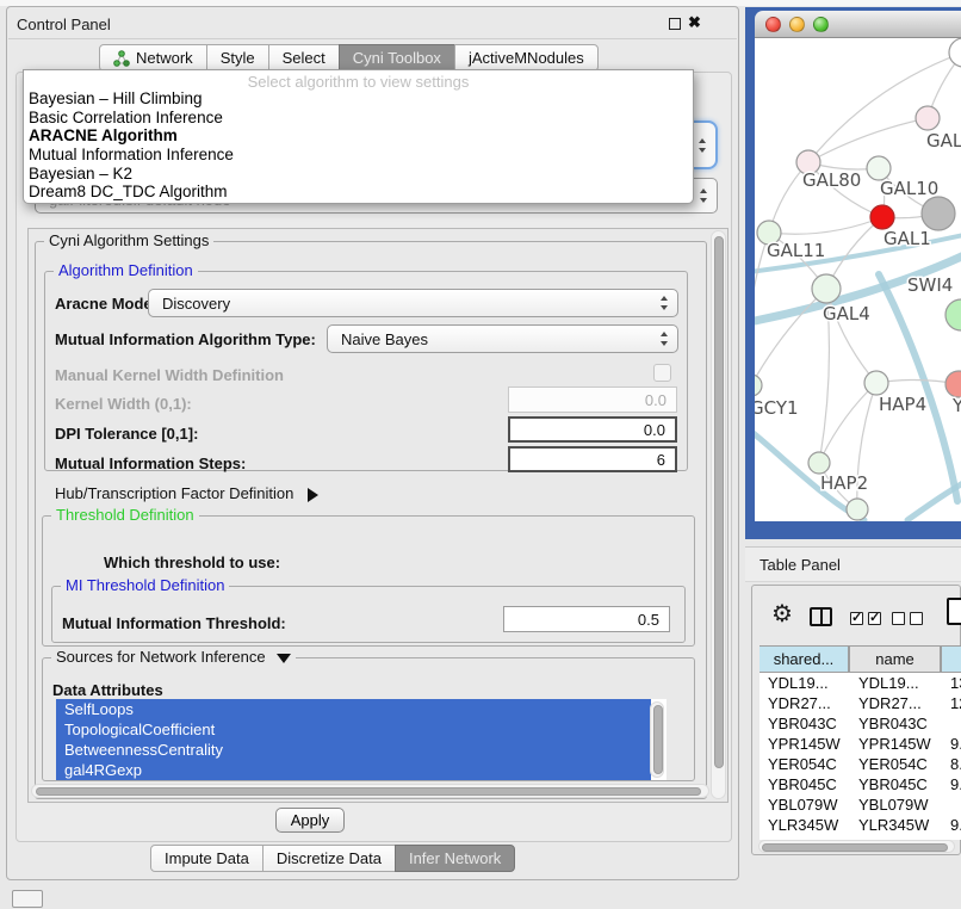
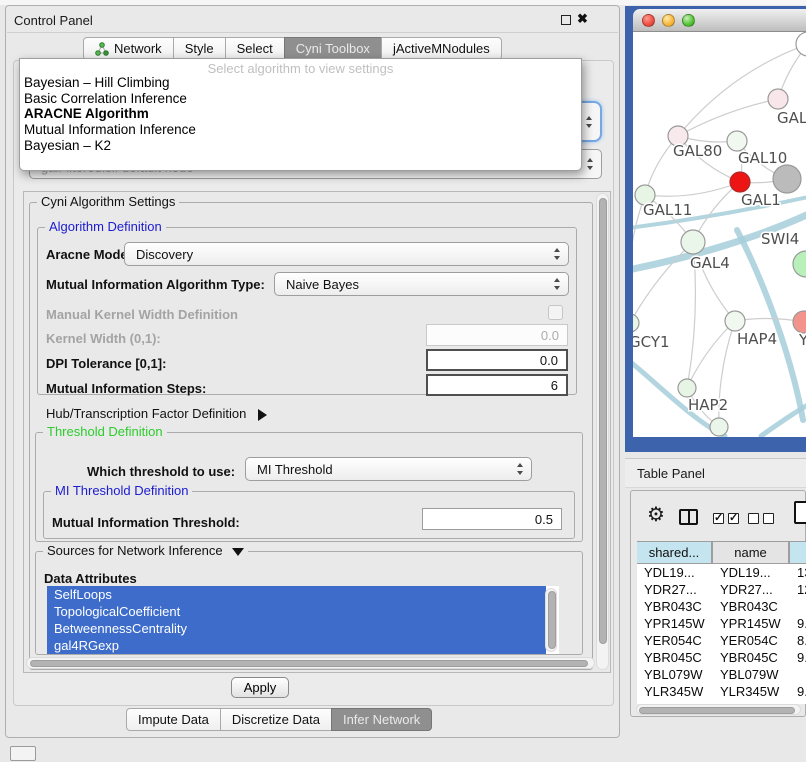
  Control Panel
  ✖
  Network
  Style
  Select
  Cyni Toolbox
  jActiveMNodules
  Select algorithm to view settings
  Bayesian – Hill Climbing
  Basic Correlation Inference
  ARACNE Algorithm
  Mutual Information Inference
  Bayesian – K2
- Dream8 DC_TDC Algorithm
  Cyni Algorithm Settings
  Algorithm Definition
  Aracne Mod
  Discovery
  Mutual Information Algorithm Type:
  Naive Bayes
  Manual Kernel Width Definition
  Kernel Width (0,1):
  0.0
  DPI Tolerance [0,1]:
  0.0
  Mutual Information Steps:
  6
  Hub/Transcription Factor Definition
  Threshold Definition
  Which threshold to use:
+ MI Threshold
  MI Threshold Definition
  Mutual Information Threshold:
  0.5
  Sources for Network Inference
  Data Attributes
  SelfLoops
  TopologicalCoefficient
  BetweennessCentrality
  gal4RGexp
  Apply
  Impute Data
  Discretize Data
  Infer Network
  GAL
  GAL80
  GAL10
  GAL1
  GAL11
  GAL4
  SWI4
  GCY1
  HAP4
  Y
  HAP2
  Table Panel
  ⚙
  shared...
  name
  YDL19...
  YDL19...
  YDR27...
  YDR27...
  YBR043C
  YBR043C
  YPR145W
  YPR145W
  YER054C
  YER054C
  YBR045C
  YBR045C
  YBL079W
  YBL079W
  YLR345W
  YLR345W
